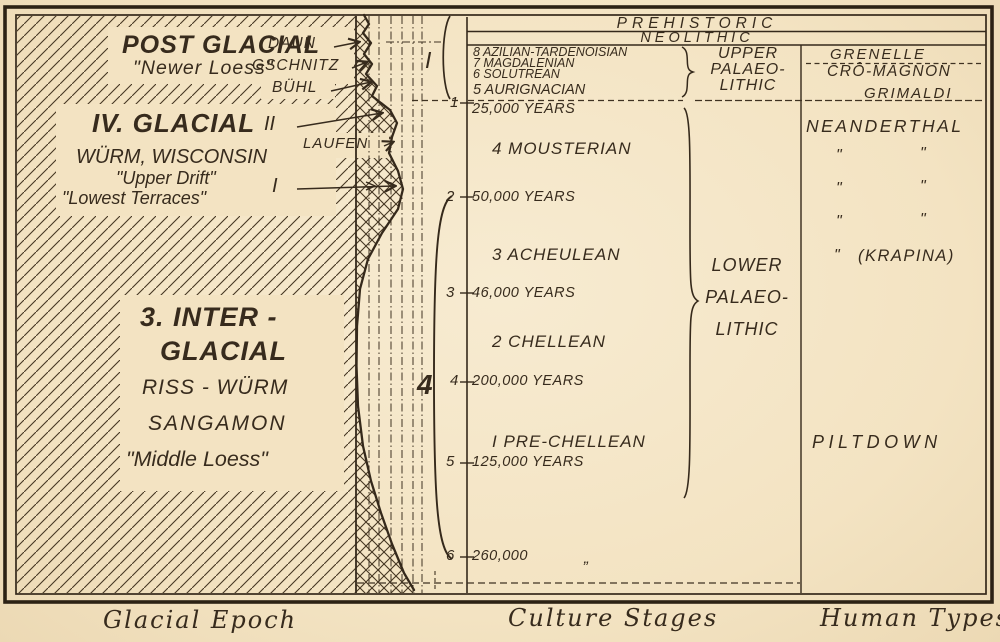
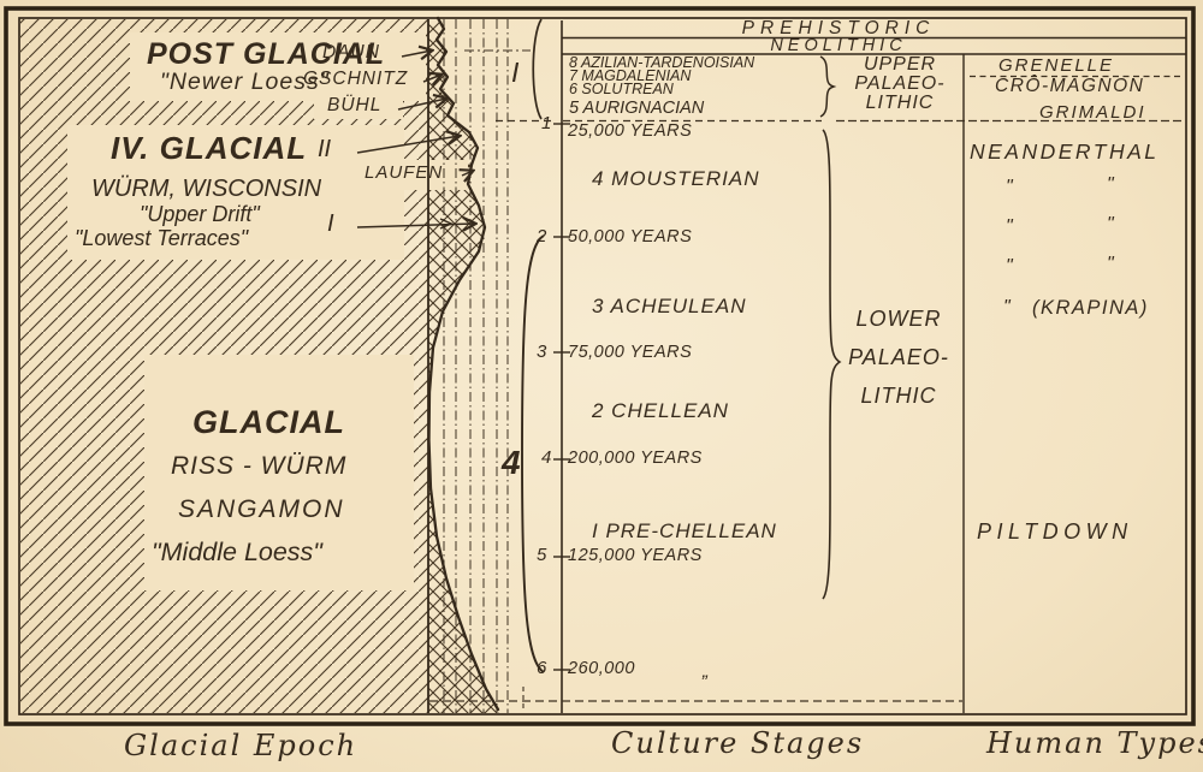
  PREHISTORIC
  NEOLITHIC
  8 AZILIAN-TARDENOISIAN
  7 MAGDALENIAN
  6 SOLUTREAN
  5 AURIGNACIAN
  UPPER
  PALAEO-
  LITHIC
  LOWER
  PALAEO-
  LITHIC
  GRENELLE
  CRÔ-MAGNON
  GRIMALDI
  NEANDERTHAL
  "
  "
  "
  "
  "
  "
  "
  (KRAPINA)
  PILTDOWN
  1
  2
  3
  4
  5
  6
  25,000 YEARS
  50,000 YEARS
- 46,000 YEARS
+ 75,000 YEARS
  200,000 YEARS
  125,000 YEARS
  260,000
  „
  I
  4
  4 MOUSTERIAN
  3 ACHEULEAN
  2 CHELLEAN
  I PRE-CHELLEAN
  POST GLACIAL
  "Newer Loess"
  DAUN
  GSCHNITZ
  BÜHL
  IV. GLACIAL
  WÜRM, WISCONSIN
  "Upper Drift"
  "Lowest Terraces"
  II
  LAUFEN
  I
- 3. INTER -
  GLACIAL
  RISS - WÜRM
  SANGAMON
  "Middle Loess"
  Glacial Epoch
  Culture Stages
  Human Type
